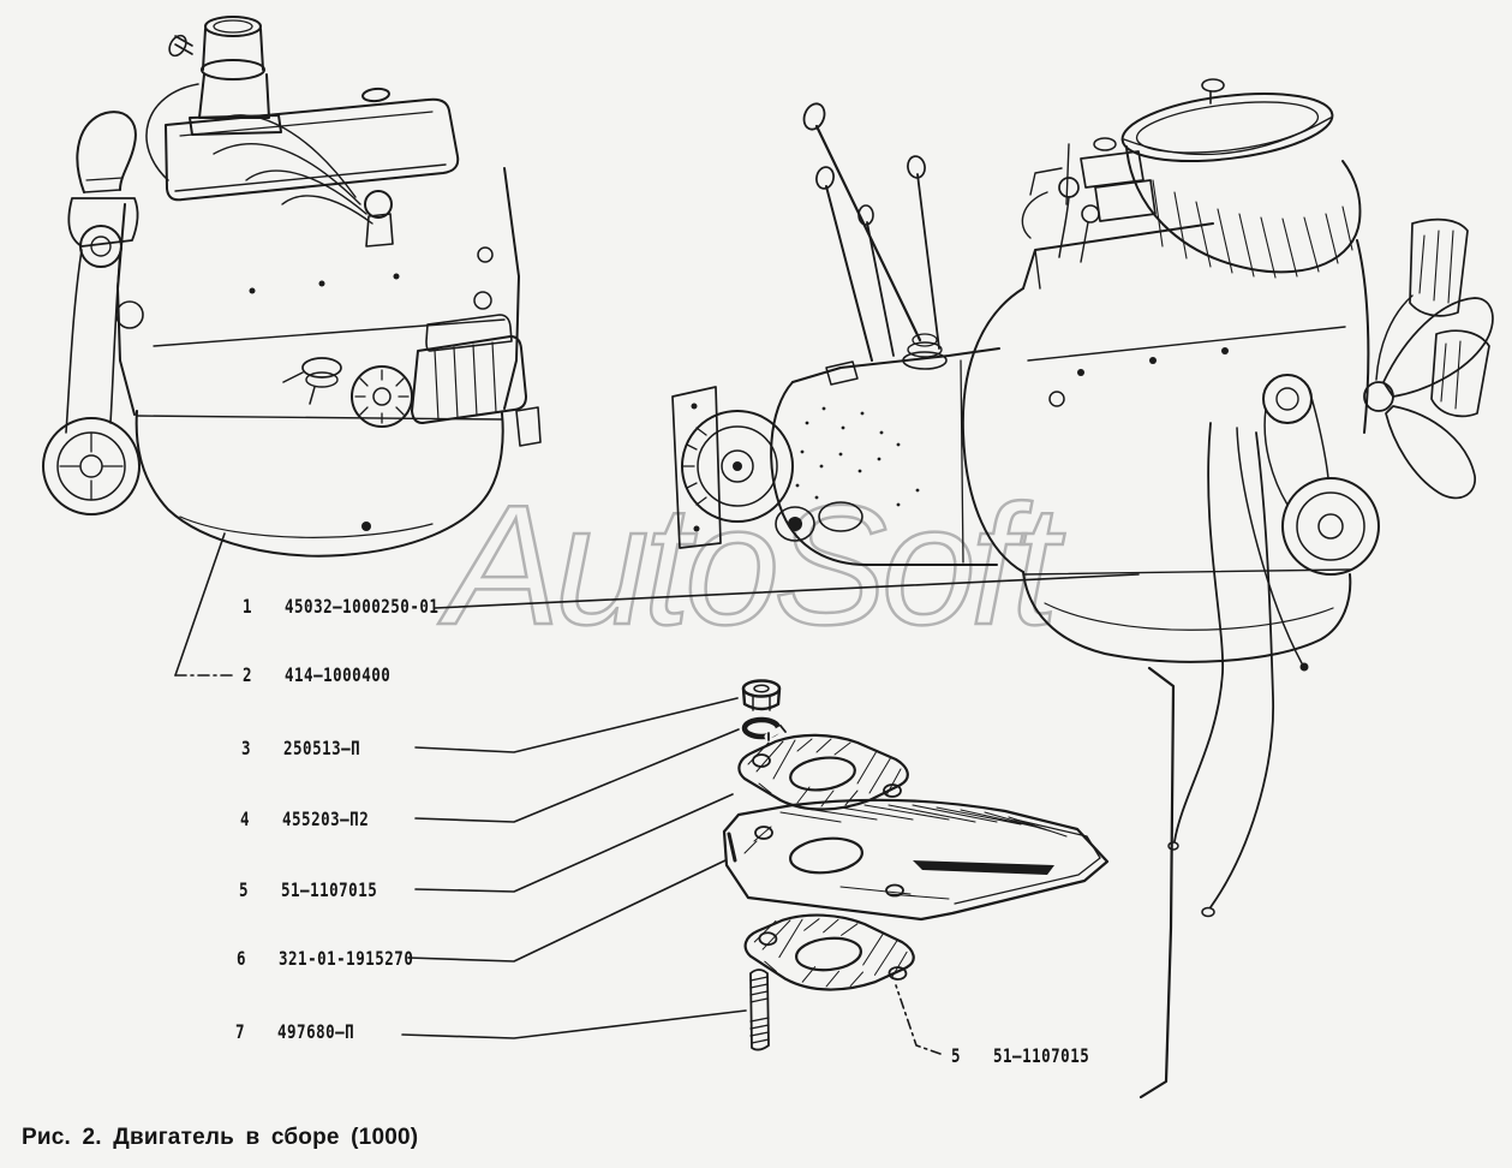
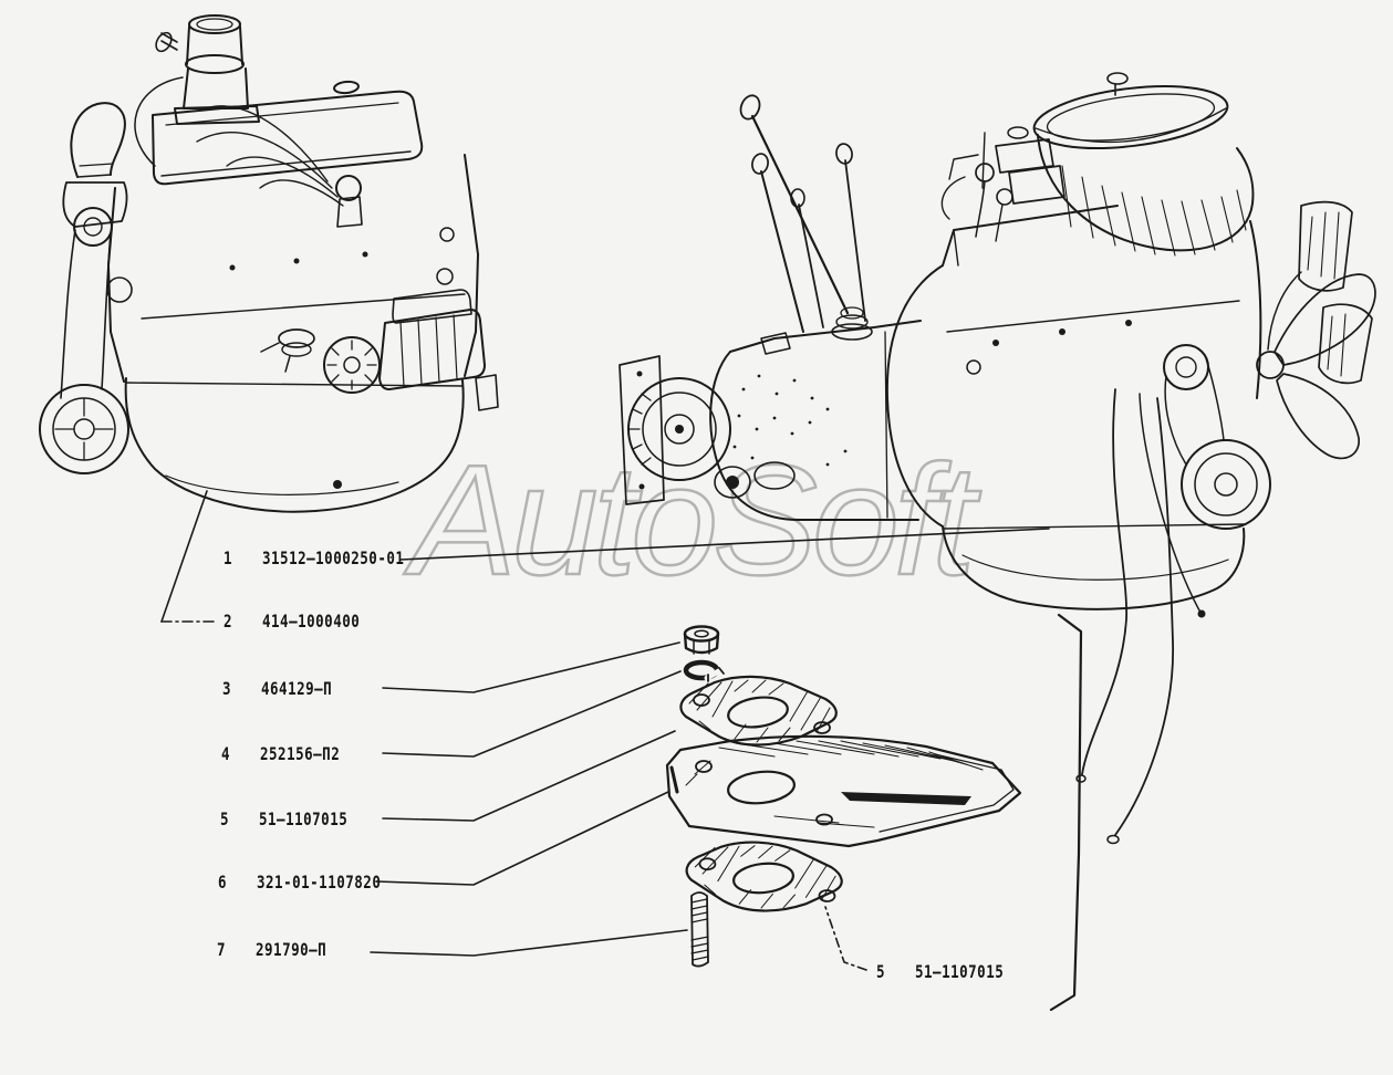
  AutoSt
  1
- 45032–1000250-01
+ 31512–1000250-01
  2
  414–1000400
  3
- 250513–П
+ 464129–П
  4
- 455203–П2
+ 252156–П2
  5
  51–1107015
  6
- 321-01-1915270
+ 321-01-1107820
  7
- 497680–П
+ 291790–П
  5
  51–1107015
- Рис. 2. Двигатель в сборе (1000)
